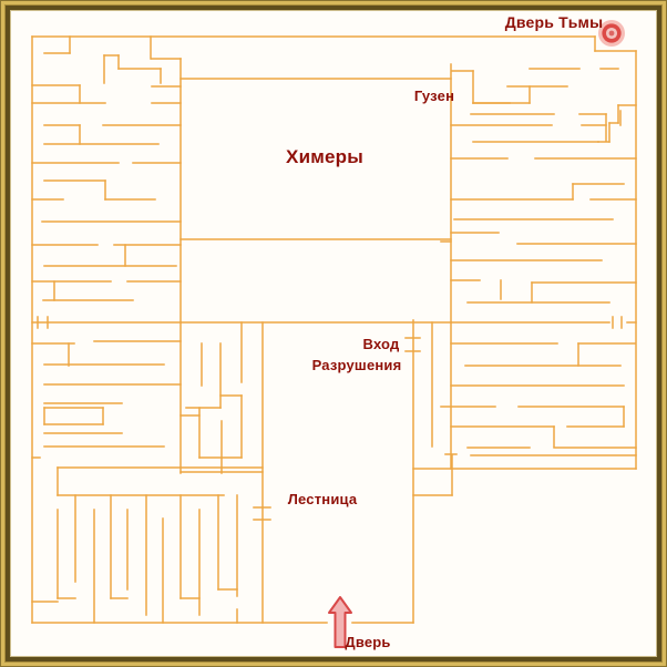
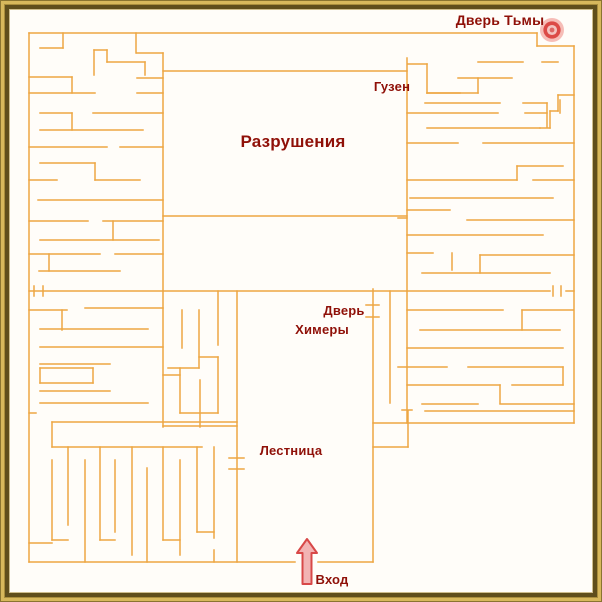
  Дверь Тьмы
  Гузен
- Химеры
+ Разрушения
- Вход
+ Дверь
- Разрушения
+ Химеры
  Лестница
- Дверь
+ Вход
